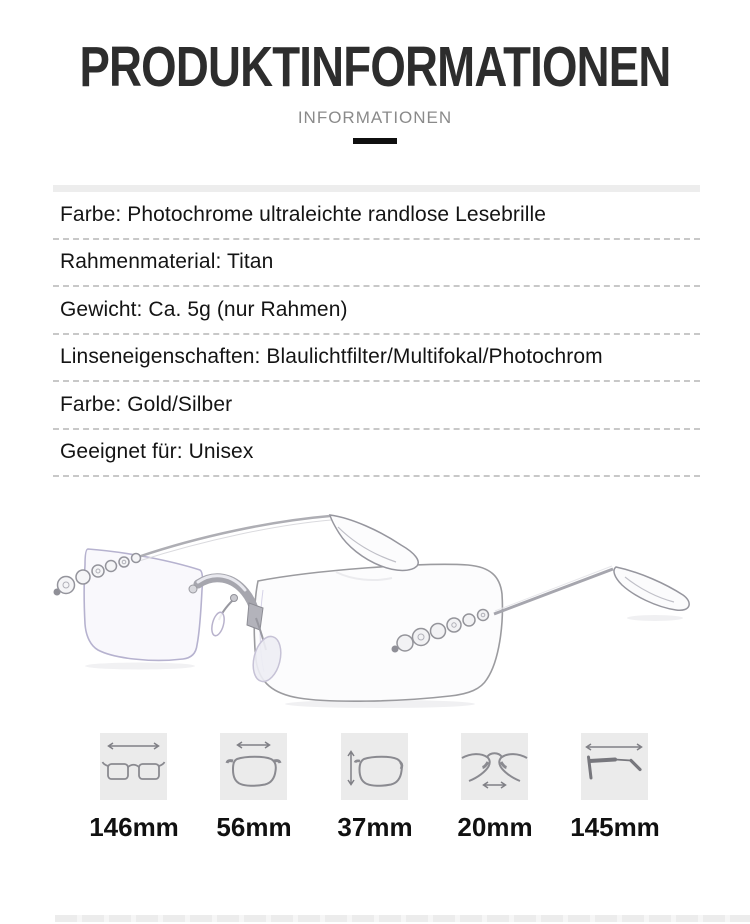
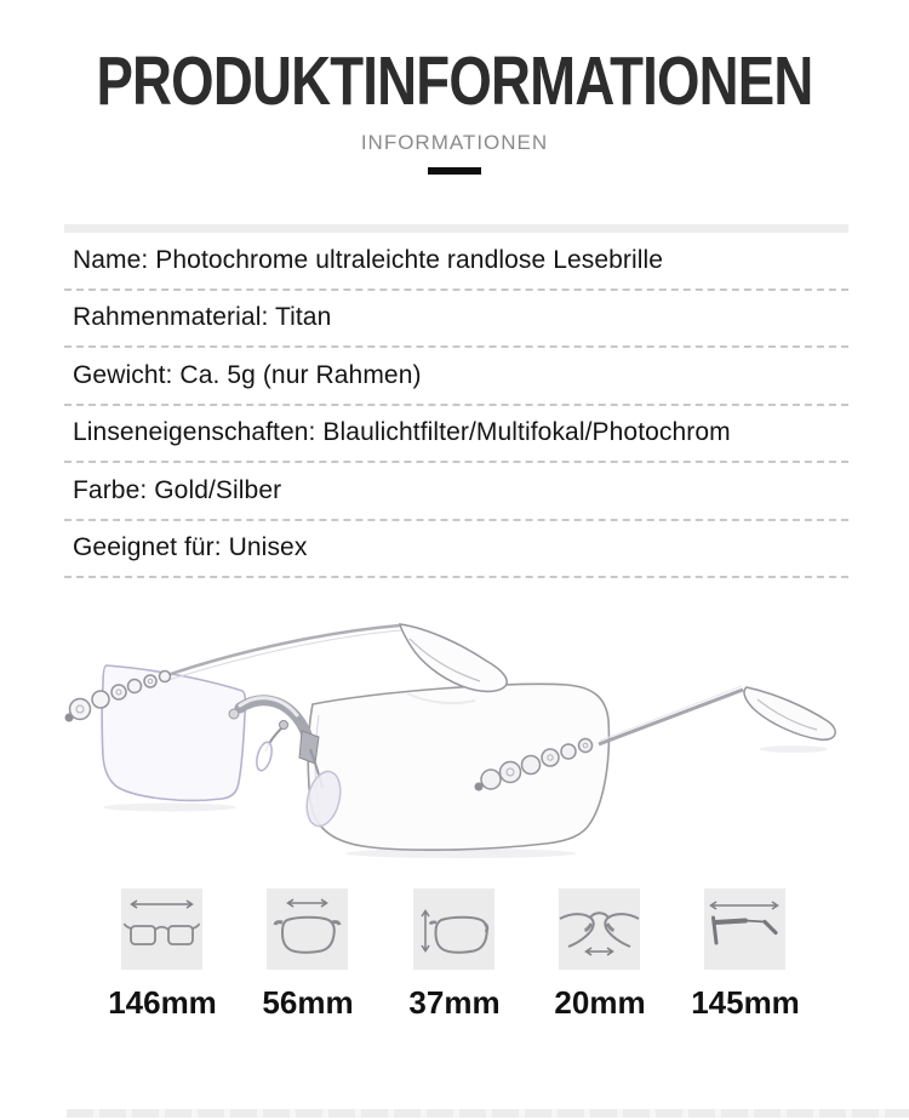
  PRODUKTINFORMATIONEN
  INFORMATIONEN
- Farbe: Photochrome ultraleichte randlose Lesebrille
+ Name: Photochrome ultraleichte randlose Lesebrille
  Rahmenmaterial: Titan
  Gewicht: Ca. 5g (nur Rahmen)
  Linseneigenschaften: Blaulichtfilter/Multifokal/Photochrom
  Farbe: Gold/Silber
  Geeignet für: Unisex
  146mm
  56mm
  37mm
  20mm
  145mm
